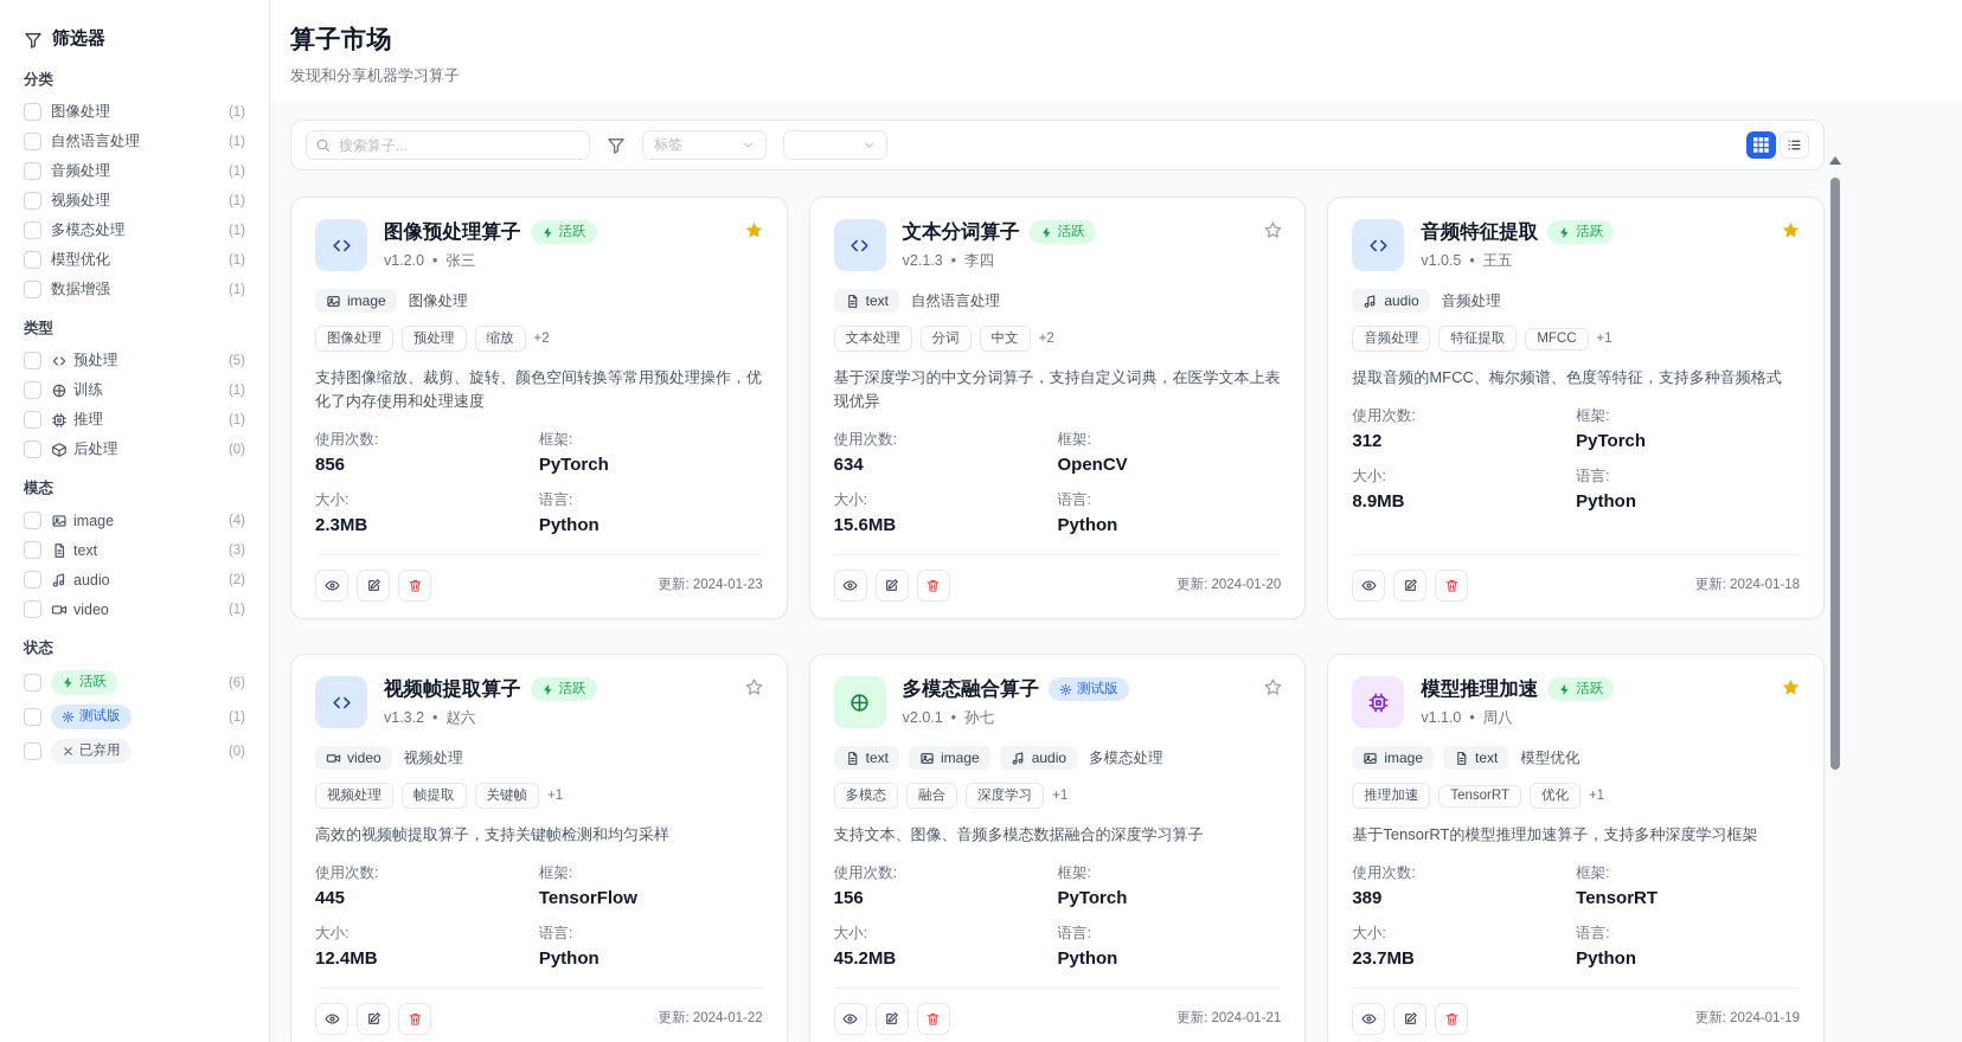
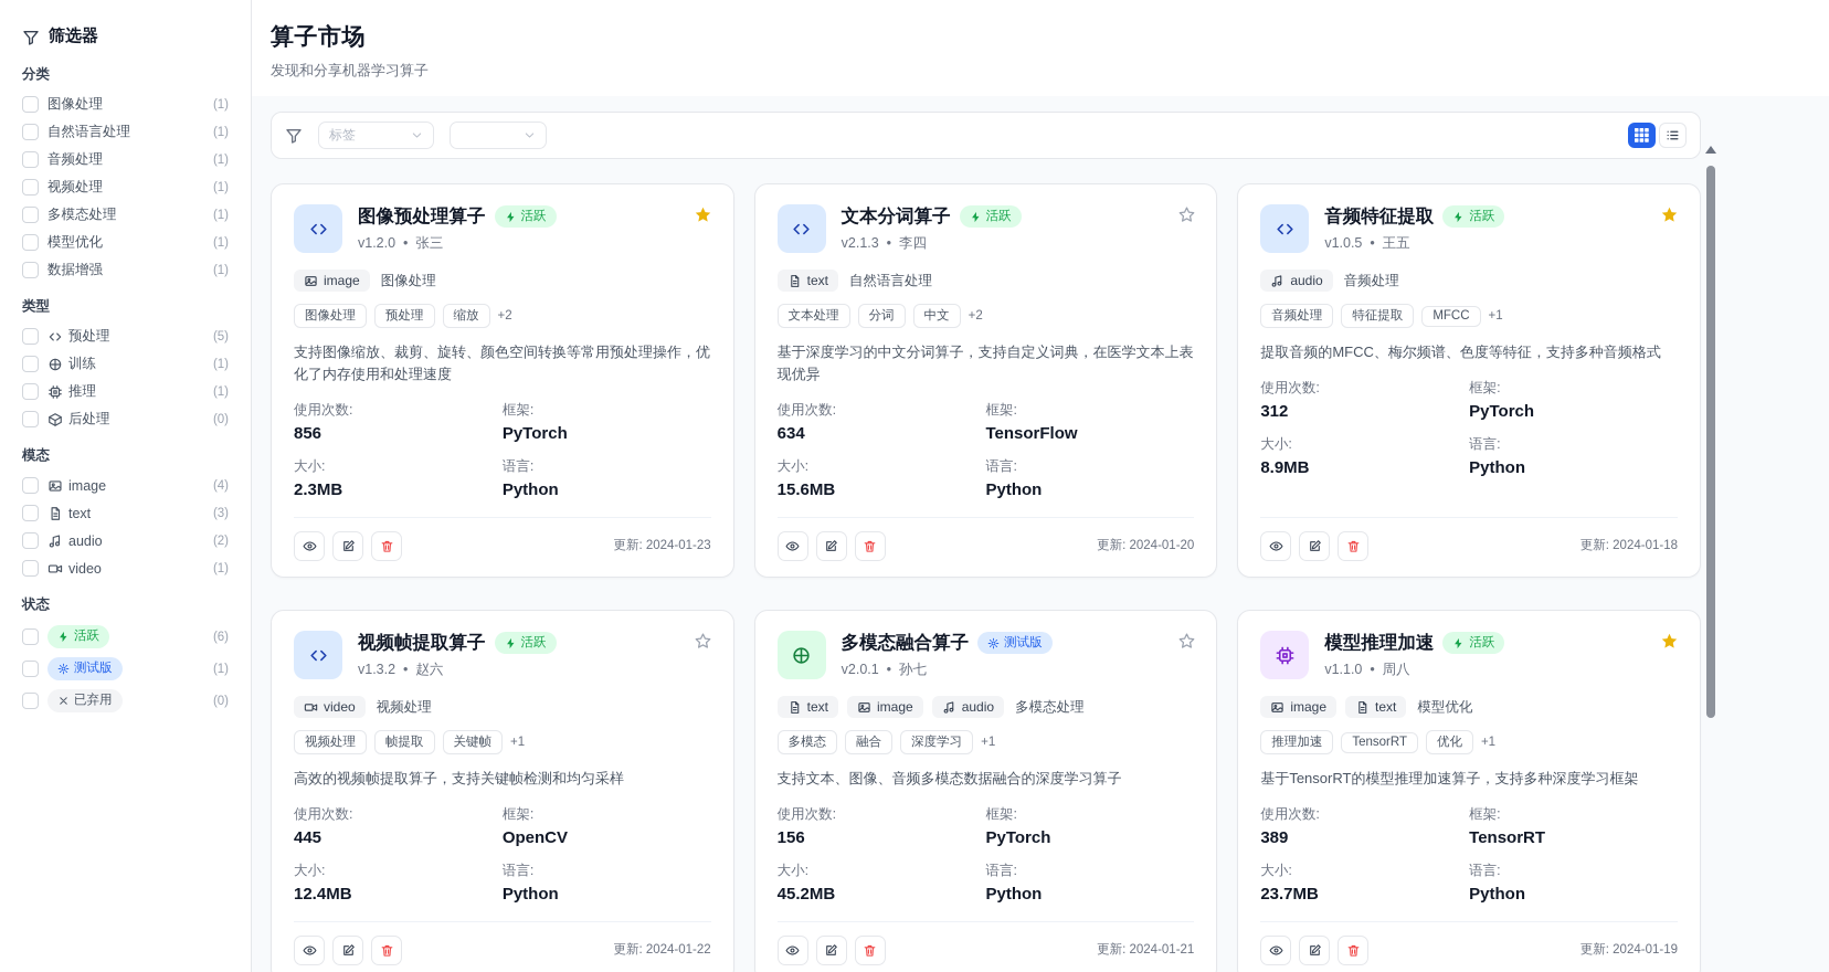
  筛选器
  分类
  图像处理
  (1)
  自然语言处理
  (1)
  音频处理
  (1)
  视频处理
  (1)
  多模态处理
  (1)
  模型优化
  (1)
  数据增强
  (1)
  类型
  预处理
  (5)
  训练
  (1)
  推理
  (1)
  后处理
  (0)
  模态
  image
  (4)
  text
  (3)
  audio
  (2)
  video
  (1)
  状态
  活跃
  (6)
  测试版
  (1)
  已弃用
  (0)
  算子市场
  发现和分享机器学习算子
- 搜索算子...
  标签
  图像预处理算子
  活跃
  v1.2.0 • 张三
  image
  图像处理
  图像处理
  预处理
  缩放
  +2
  支持图像缩放、裁剪、旋转、颜色空间转换等常用预处理操作，优化了内存使用和处理速度
  使用次数:
  856
  框架:
  PyTorch
  大小:
  2.3MB
  语言:
  Python
  更新: 2024-01-23
  文本分词算子
  活跃
  v2.1.3 • 李四
  text
  自然语言处理
  文本处理
  分词
  中文
  +2
  基于深度学习的中文分词算子，支持自定义词典，在医学文本上表现优异
  使用次数:
  634
  框架:
- OpenCV
+ TensorFlow
  大小:
  15.6MB
  语言:
  Python
  更新: 2024-01-20
  音频特征提取
  活跃
  v1.0.5 • 王五
  audio
  音频处理
  音频处理
  特征提取
  MFCC
  +1
  提取音频的MFCC、梅尔频谱、色度等特征，支持多种音频格式
  使用次数:
  312
  框架:
  PyTorch
  大小:
  8.9MB
  语言:
  Python
  更新: 2024-01-18
  视频帧提取算子
  活跃
  v1.3.2 • 赵六
  video
  视频处理
  视频处理
  帧提取
  关键帧
  +1
  高效的视频帧提取算子，支持关键帧检测和均匀采样
  使用次数:
  445
  框架:
- TensorFlow
+ OpenCV
  大小:
  12.4MB
  语言:
  Python
  更新: 2024-01-22
  多模态融合算子
  测试版
  v2.0.1 • 孙七
  text
  image
  audio
  多模态处理
  多模态
  融合
  深度学习
  +1
  支持文本、图像、音频多模态数据融合的深度学习算子
  使用次数:
  156
  框架:
  PyTorch
  大小:
  45.2MB
  语言:
  Python
  更新: 2024-01-21
  模型推理加速
  活跃
  v1.1.0 • 周八
  image
  text
  模型优化
  推理加速
  TensorRT
  优化
  +1
  基于TensorRT的模型推理加速算子，支持多种深度学习框架
  使用次数:
  389
  框架:
  TensorRT
  大小:
  23.7MB
  语言:
  Python
  更新: 2024-01-19
